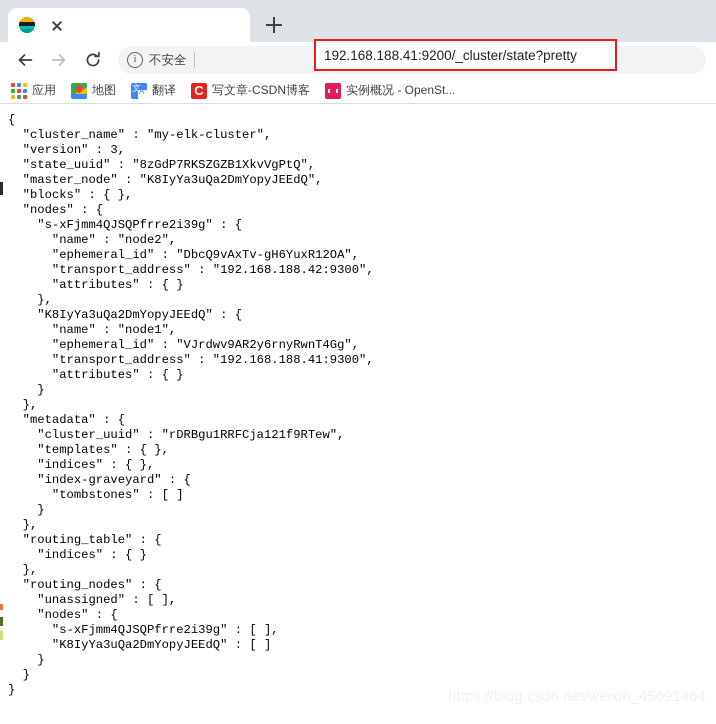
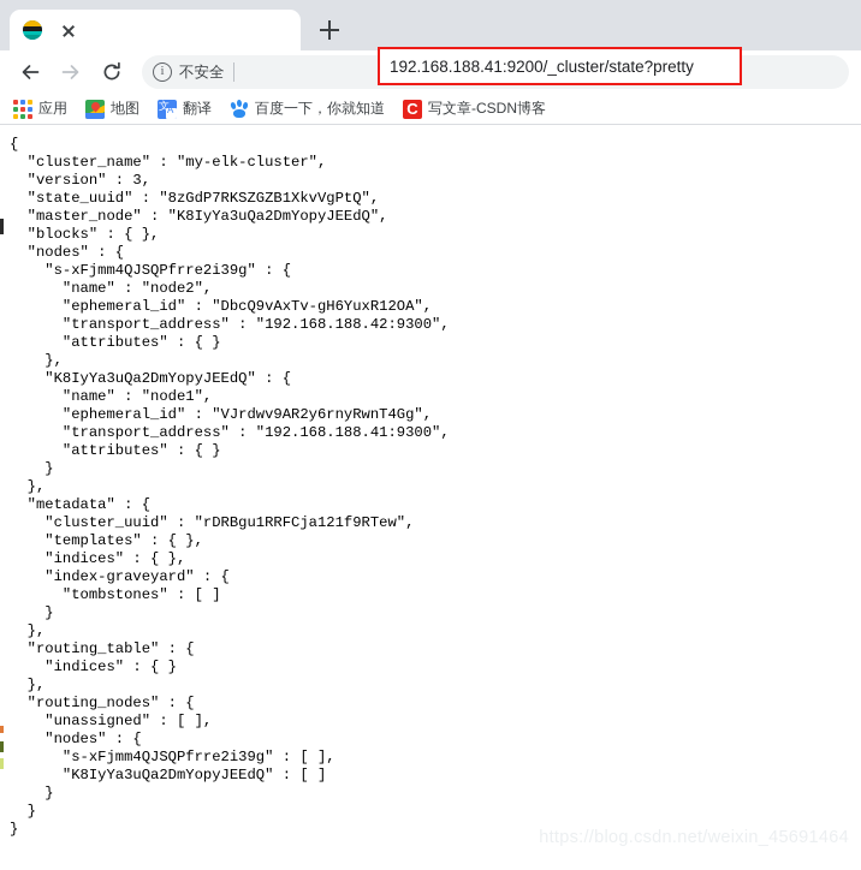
  不安全
  192.168.188.41:9200/_cluster/state?pretty
  应用
  地图
  翻译
+ 百度一下，你就知道
  写文章-CSDN博客
- 实例概况 - OpenSt...
  {
  "cluster_name" : "my-elk-cluster",
  "version" : 3,
  "state_uuid" : "8zGdP7RKSZGZB1XkvVgPtQ",
  "master_node" : "K8IyYa3uQa2DmYopyJEEdQ",
  "blocks" : { },
  "nodes" : {
  "s-xFjmm4QJSQPfrre2i39g" : {
  "name" : "node2",
  "ephemeral_id" : "DbcQ9vAxTv-gH6YuxR12OA",
  "transport_address" : "192.168.188.42:9300",
  "attributes" : { }
  },
  "K8IyYa3uQa2DmYopyJEEdQ" : {
  "name" : "node1",
  "ephemeral_id" : "VJrdwv9AR2y6rnyRwnT4Gg",
  "transport_address" : "192.168.188.41:9300",
  "attributes" : { }
  }
  },
  "metadata" : {
  "cluster_uuid" : "rDRBgu1RRFCja121f9RTew",
  "templates" : { },
  "indices" : { },
  "index-graveyard" : {
  "tombstones" : [ ]
  }
  },
  "routing_table" : {
  "indices" : { }
  },
  "routing_nodes" : {
  "unassigned" : [ ],
  "nodes" : {
  "s-xFjmm4QJSQPfrre2i39g" : [ ],
  "K8IyYa3uQa2DmYopyJEEdQ" : [ ]
  }
  }
  }
